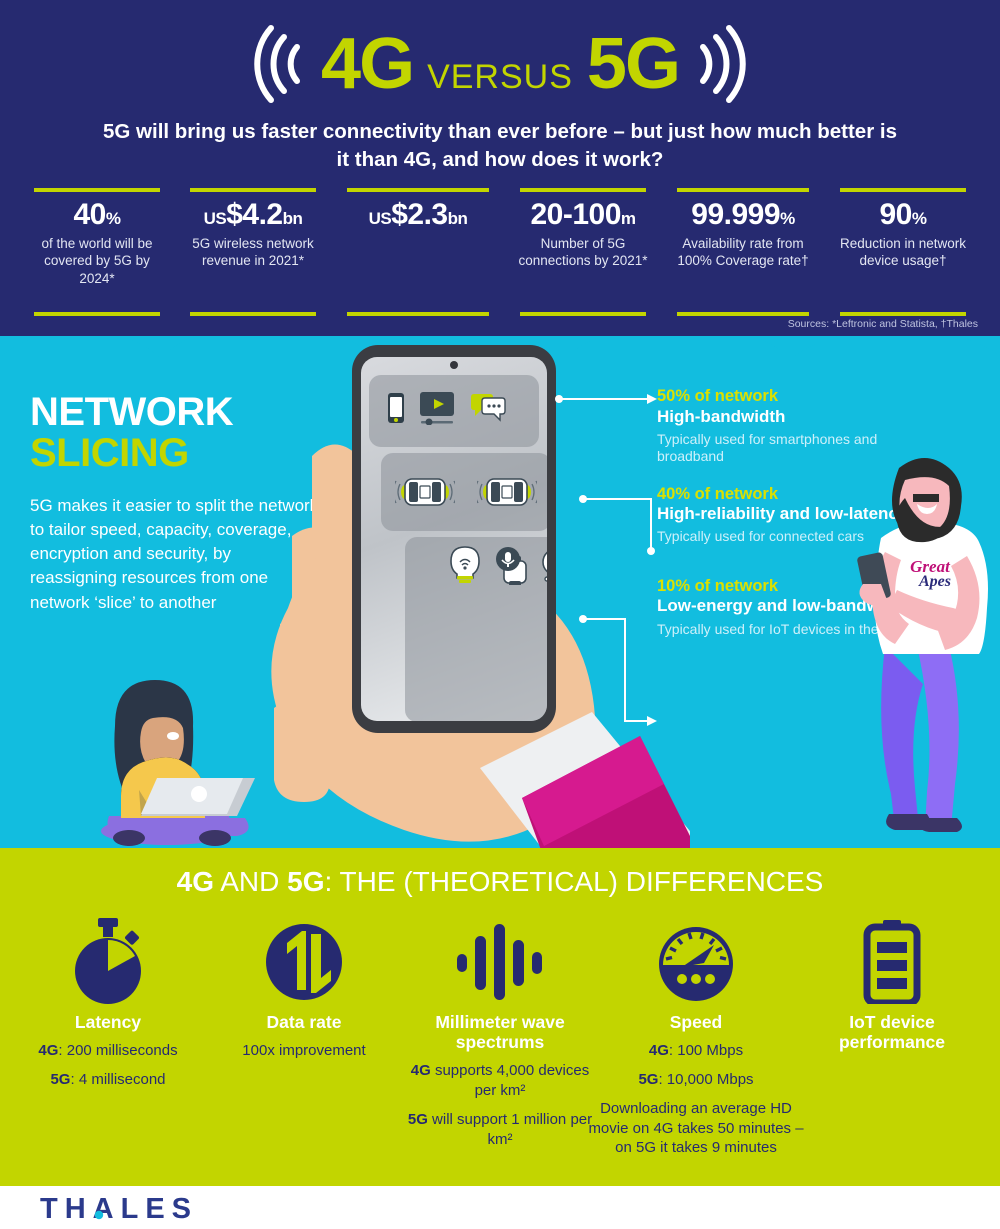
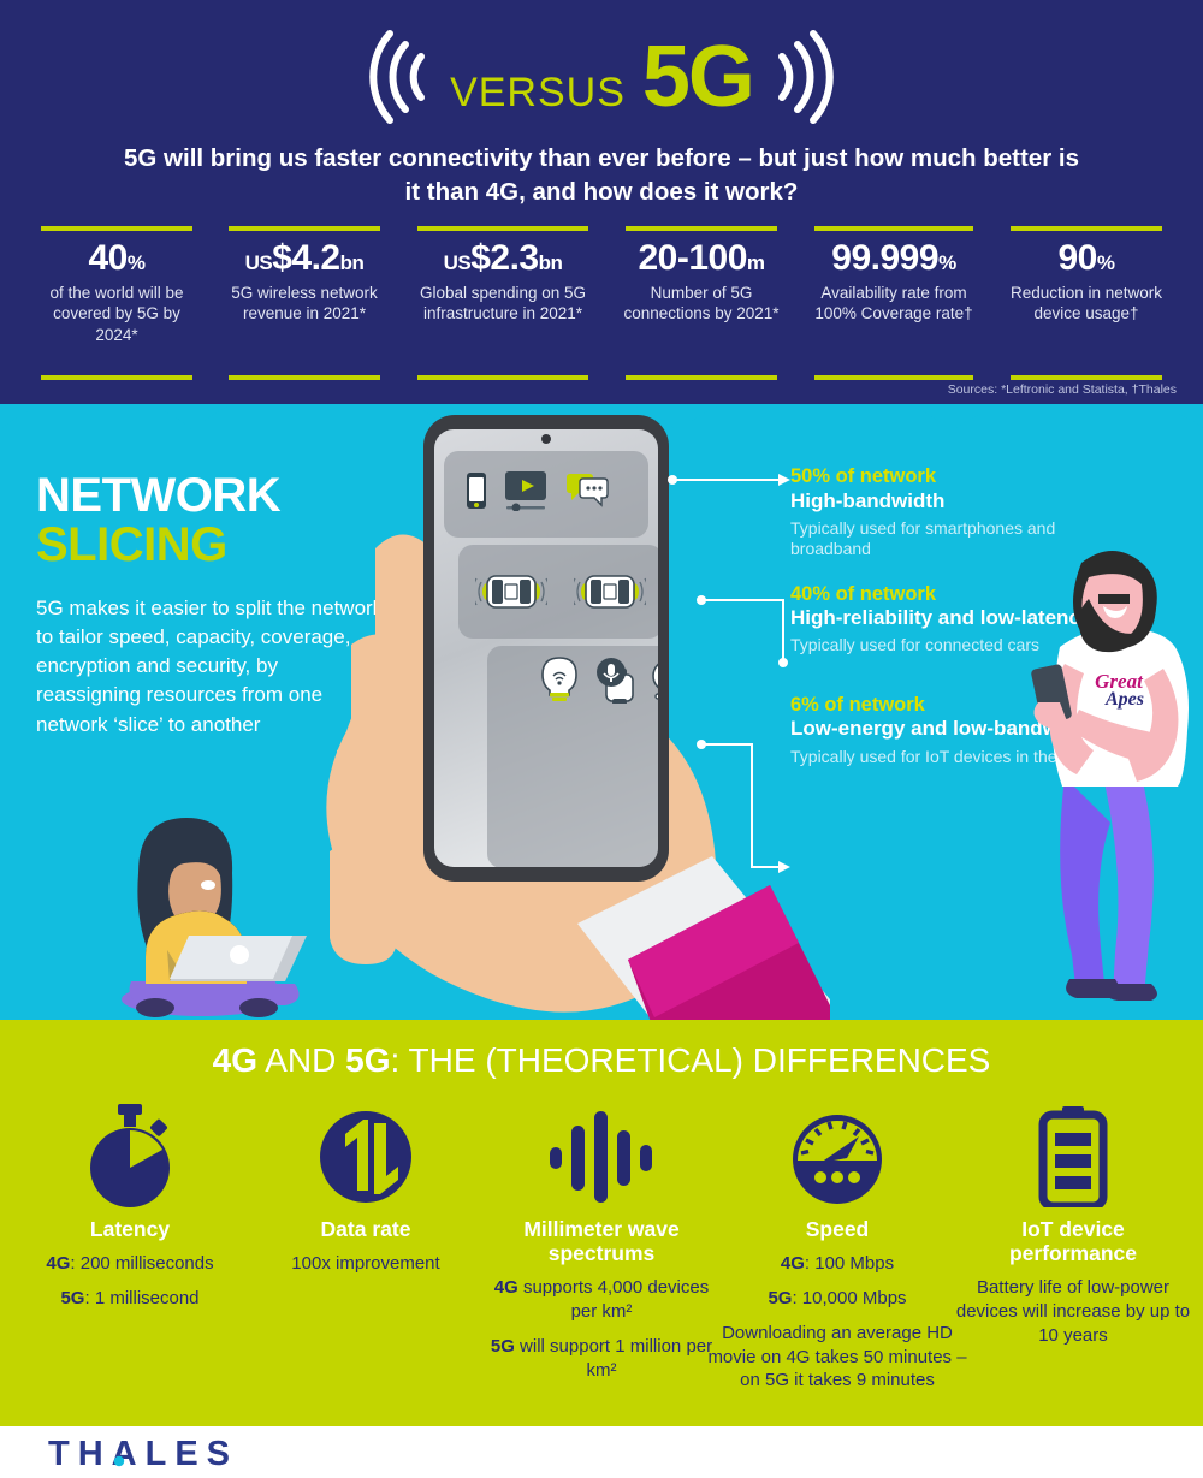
- 4G
  VERSUS
  5G
  5G will bring us faster connectivity than ever before – but just how much better is it than 4G, and how does it work?
  40%
  of the world will be covered by 5G by 2024*
  US$4.2bn
  5G wireless network revenue in 2021*
  US$2.3bn
+ Global spending on 5G infrastructure in 2021*
  20-100m
  Number of 5G connections by 2021*
  99.999%
  Availability rate from 100% Coverage rate†
  90%
  Reduction in network device usage†
  Sources: *Leftronic and Statista, †Thales
  NETWORK
  SLICING
  5G makes it easier to split the networ to tailor speed, capacity, coverage, encryption and security, by reassigning resources from one network ‘slice’ to another
  50% of network
  High-bandwidth
  Typically used for smartphones and broadband
  40% of network
  High-reliability and low-latenc
  Typically used for connected cars
- 10% of network
+ 6% of network
  Low-energy and low-band
  Typically used for IoT devices in the
  Great
  Apes
  4G AND 5G: THE (THEORETICAL) DIFFERENCES
  Latency
  4G: 200 milliseconds
- 5G: 4 millisecond
+ 5G: 1 millisecond
  Data rate
  100x improvement
  Millimeter wave spectrums
  4G supports 4,000 devices per km²
  5G will support 1 million per km²
  Speed
  4G: 100 Mbps
  5G: 10,000 Mbps
  Downloading an average HD movie on 4G takes 50 minutes – on 5G it takes 9 minutes
  IoT device performance
+ Battery life of low-power devices will increase by up to 10 years
  THALES
